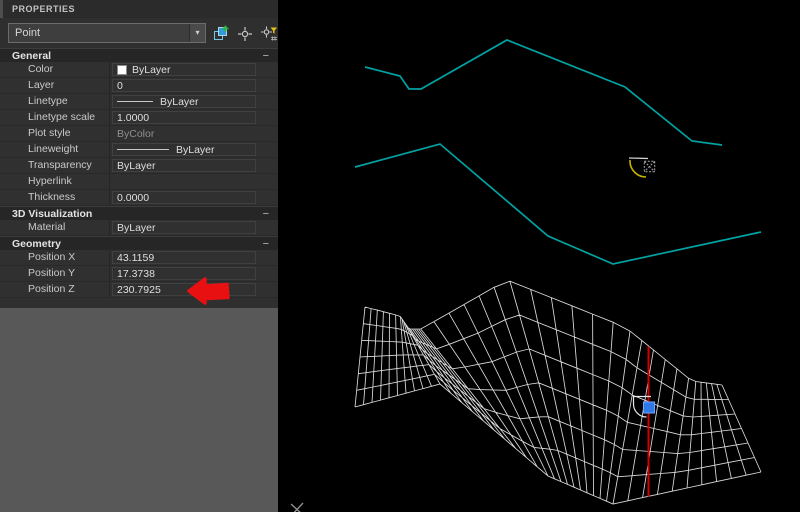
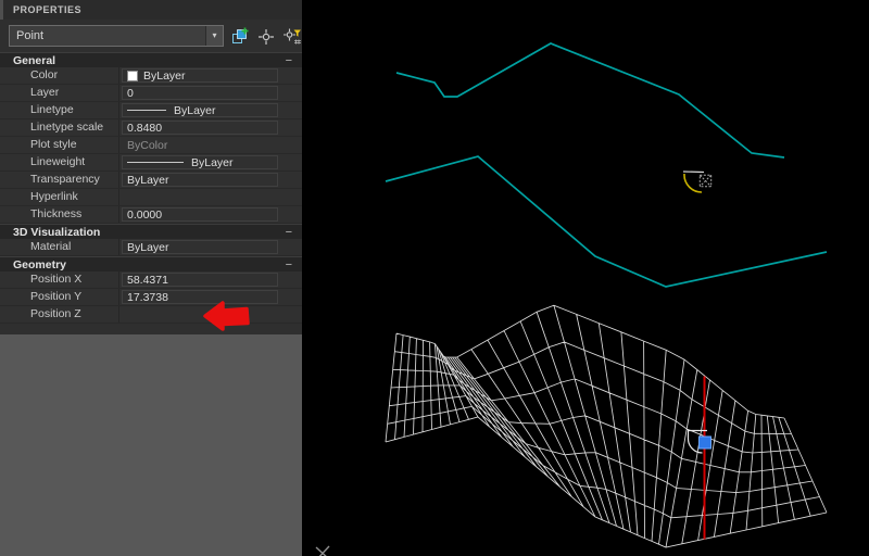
  PROPERTIES
  Point
  ▾
  General
  −
  Color
  ByLayer
  Layer
  0
  Linetype
  ByLayer
  Linetype scale
- 1.0000
+ 0.8480
  Plot style
  ByColor
  Lineweight
  ByLayer
  Transparency
  ByLayer
  Hyperlink
  Thickness
  0.0000
  3D Visualization
  −
  Material
  ByLayer
  Geometry
  −
  Position X
- 43.1159
+ 58.4371
  Position Y
  17.3738
  Position Z
- 230.7925
